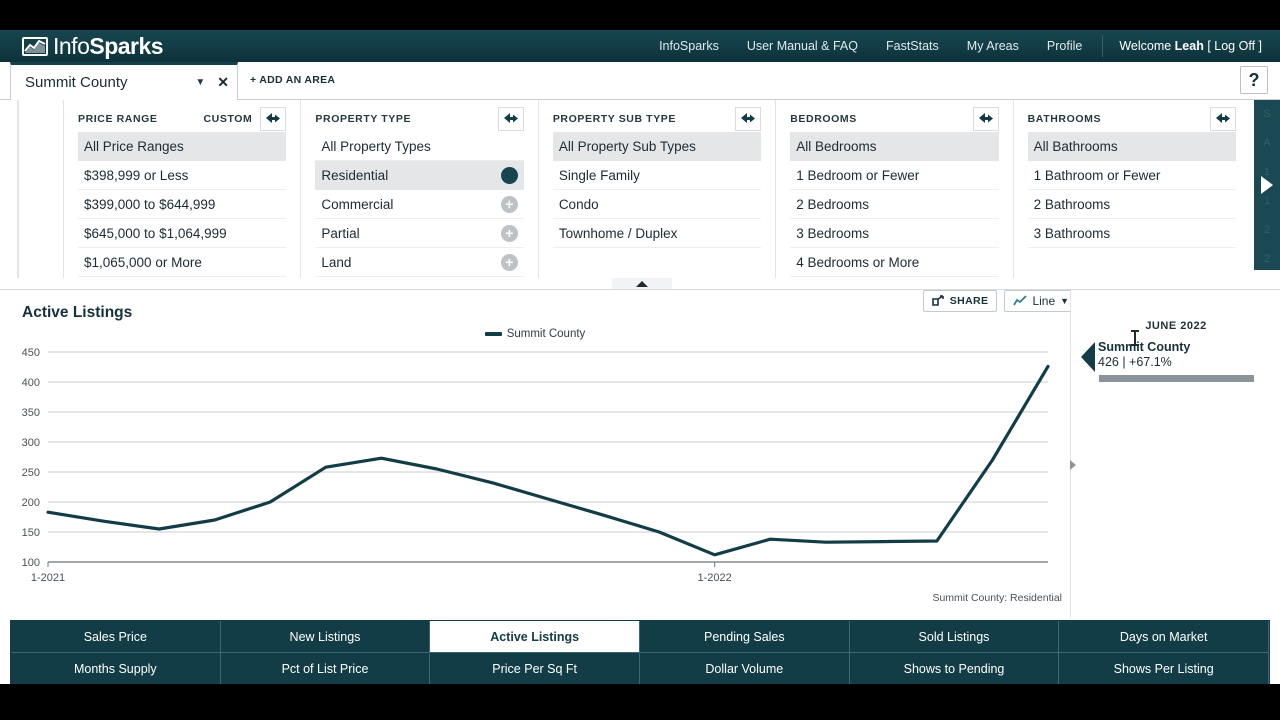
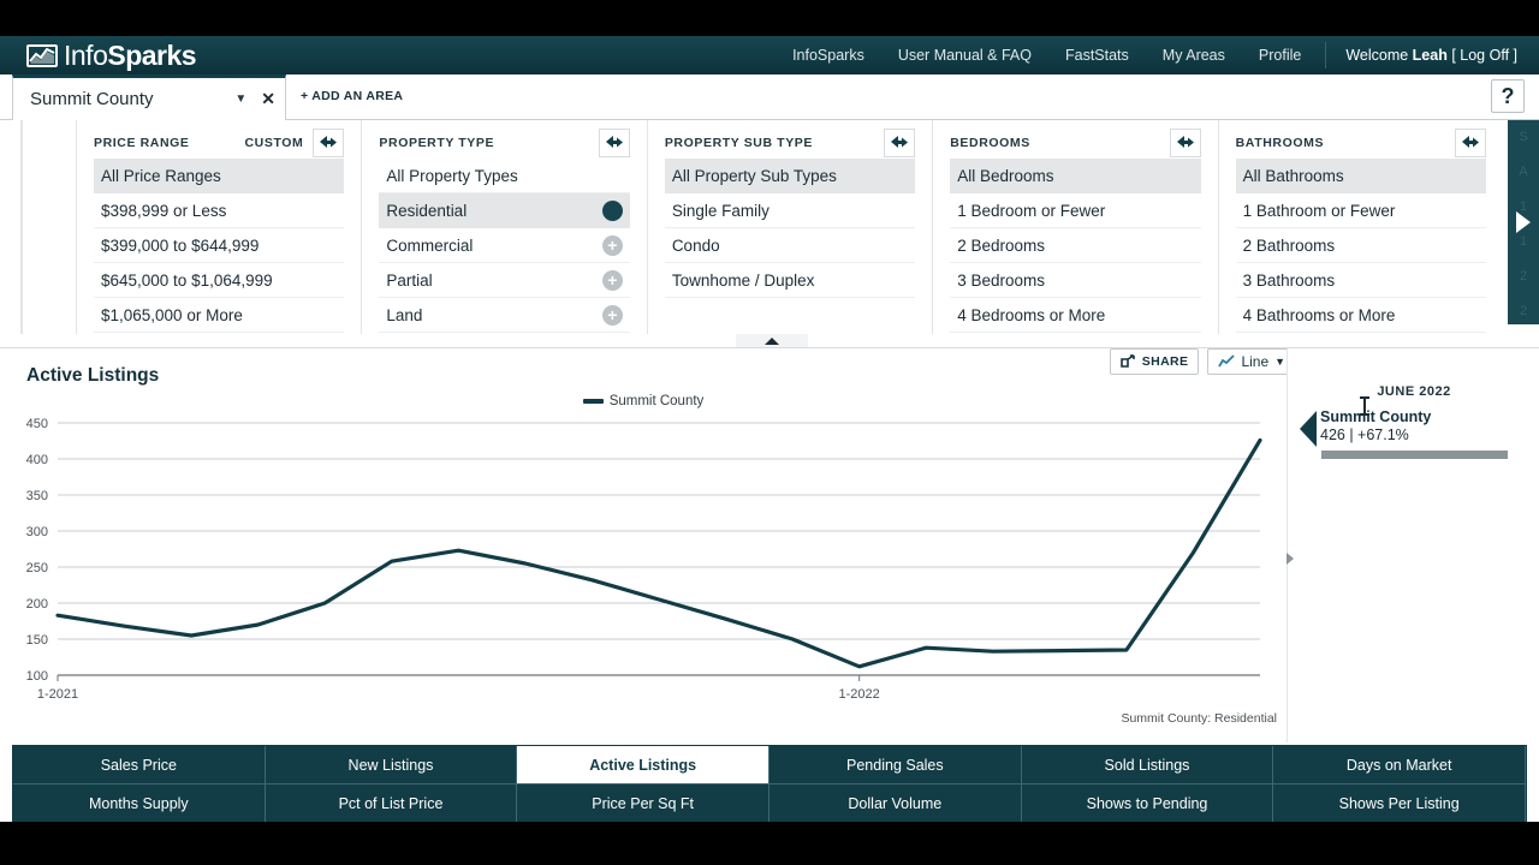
  InfoSparks
  InfoSparks
  User Manual & FAQ
  FastStats
  My Areas
  Profile
  Welcome Leah [ Log Off ]
  Summit County
  ▼
  ✕
  + ADD AN AREA
  ?
  PRICE RANGE
  CUSTOM
  All Price Ranges
  $398,999 or Less
  $399,000 to $644,999
  $645,000 to $1,064,999
  $1,065,000 or More
  PROPERTY TYPE
  All Property Types
  Residential
  Commercial
  +
  Partial
  +
  Land
  +
  PROPERTY SUB TYPE
  All Property Sub Types
  Single Family
  Condo
  Townhome / Duplex
  BEDROOMS
  All Bedrooms
  1 Bedroom or Fewer
  2 Bedrooms
  3 Bedrooms
  4 Bedrooms or More
  BATHROOMS
  All Bathrooms
  1 Bathroom or Fewer
  2 Bathrooms
  3 Bathrooms
+ 4 Bathrooms or More
  1
  Active Listings
  SHARE
  Line
  ▼
  Summit County
  100
  150
  200
  250
  300
  350
  400
  450
  1-2021
  1-2022
  Summit County: Residential
  JUNE 2022
  Summit County
  426 | +67.1%
  Sales Price
  New Listings
  Active Listings
  Pending Sales
  Sold Listings
  Days on Market
  Months Supply
  Pct of List Price
  Price Per Sq Ft
  Dollar Volume
  Shows to Pending
  Shows Per Listing
